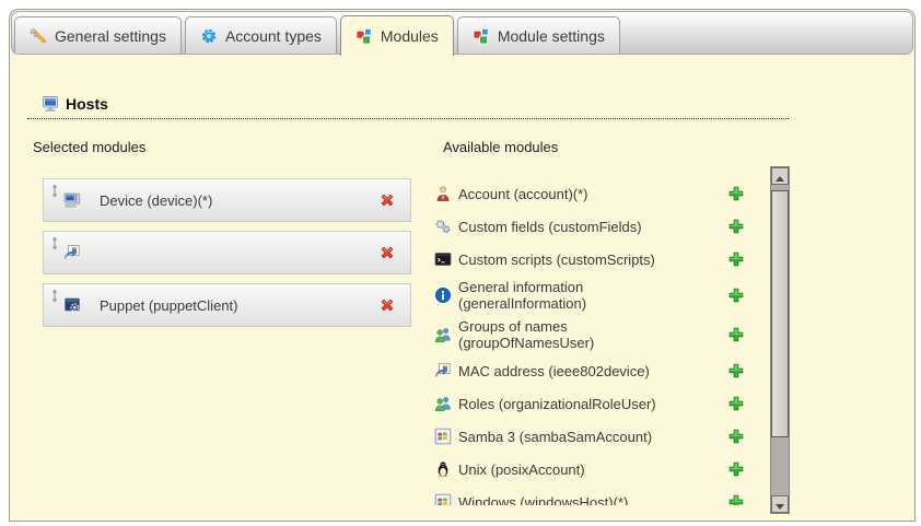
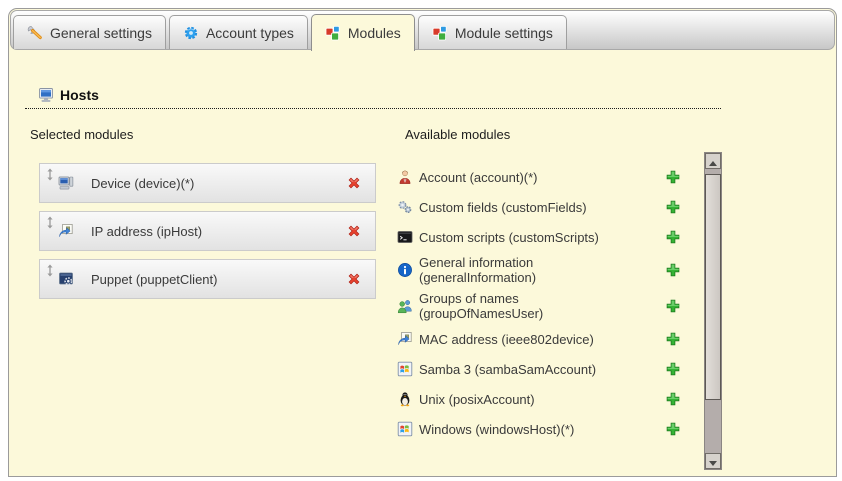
  General settings
  Account types
  Modules
  Module settings
  Hosts
  Selected modules
  Available modules
  Device (device)(*)
+ IP address (ipHost)
  Puppet (puppetClient)
  Account (account)(*)
  Custom fields (customFields)
  Custom scripts (customScripts)
  General information (generalInformation)
  Groups of names (groupOfNamesUser)
  MAC address (ieee802device)
- Roles (organizationalRoleUser)
  Samba 3 (sambaSamAccount)
  Unix (posixAccount)
  Windows (windowsHost)(*)
